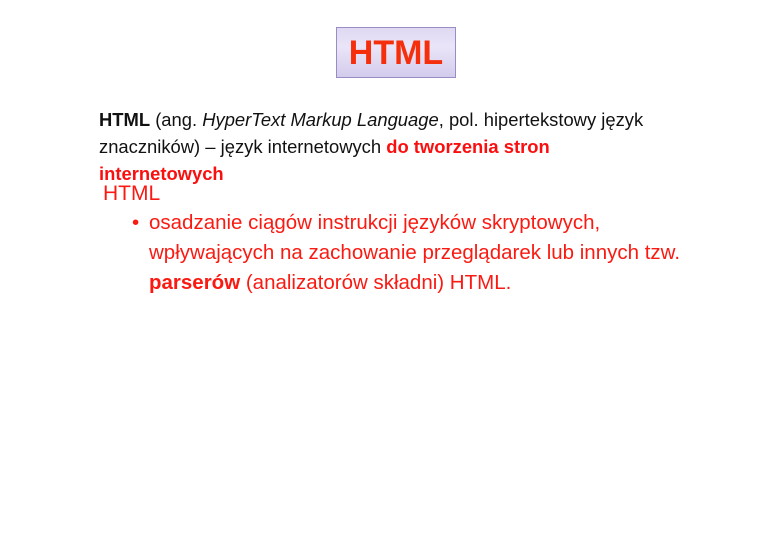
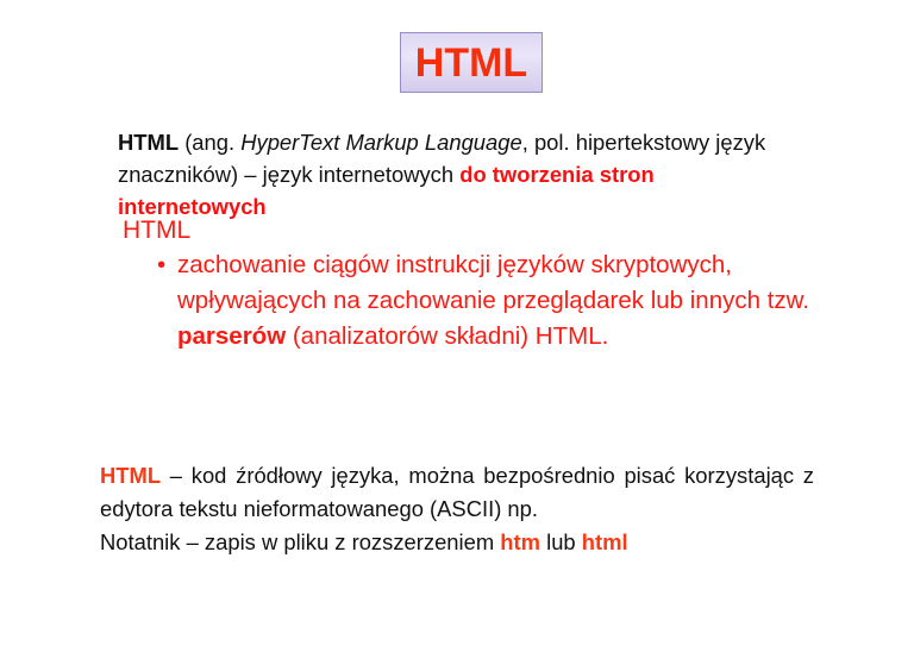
  HTML
  HTML (ang. HyperText Markup Language, pol. hipertekstowy język znaczników) – język internetowych do tworzenia stron internetowych
  HTML
- osadzanie ciągów instrukcji języków skryptowych, wpływających na zachowanie przeglądarek lub innych tzw. parserów (analizatorów składni) HTML.
+ zachowanie ciągów instrukcji języków skryptowych, wpływających na zachowanie przeglądarek lub innych tzw. parserów (analizatorów składni) HTML.
+ HTML – kod źródłowy języka, można bezpośrednio pisać korzystając z edytora tekstu nieformatowanego (ASCII) np.
+ Notatnik – zapis w pliku z rozszerzeniem htm lub html
